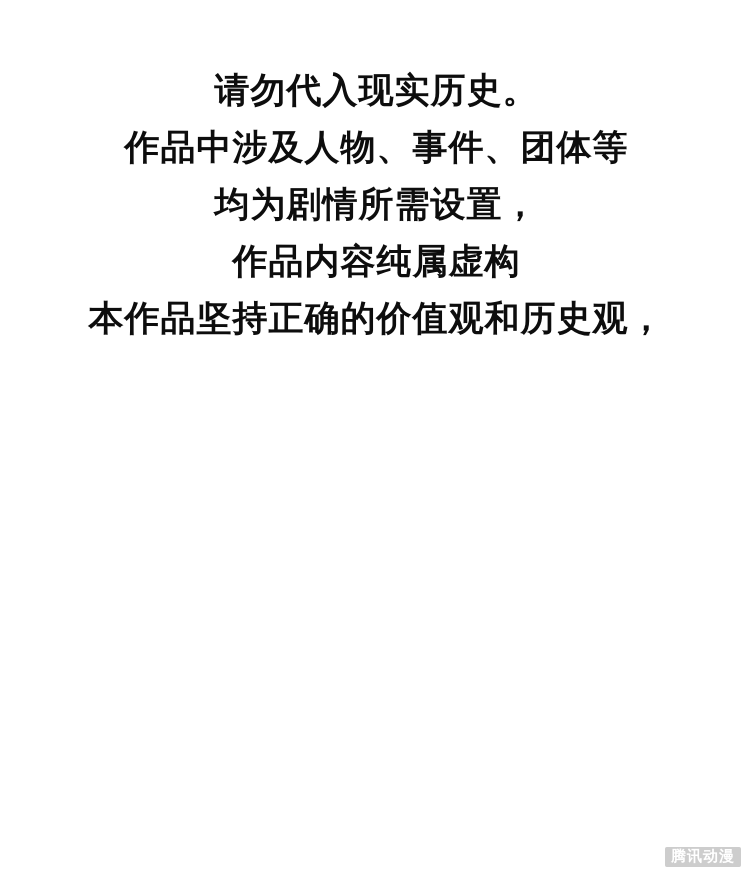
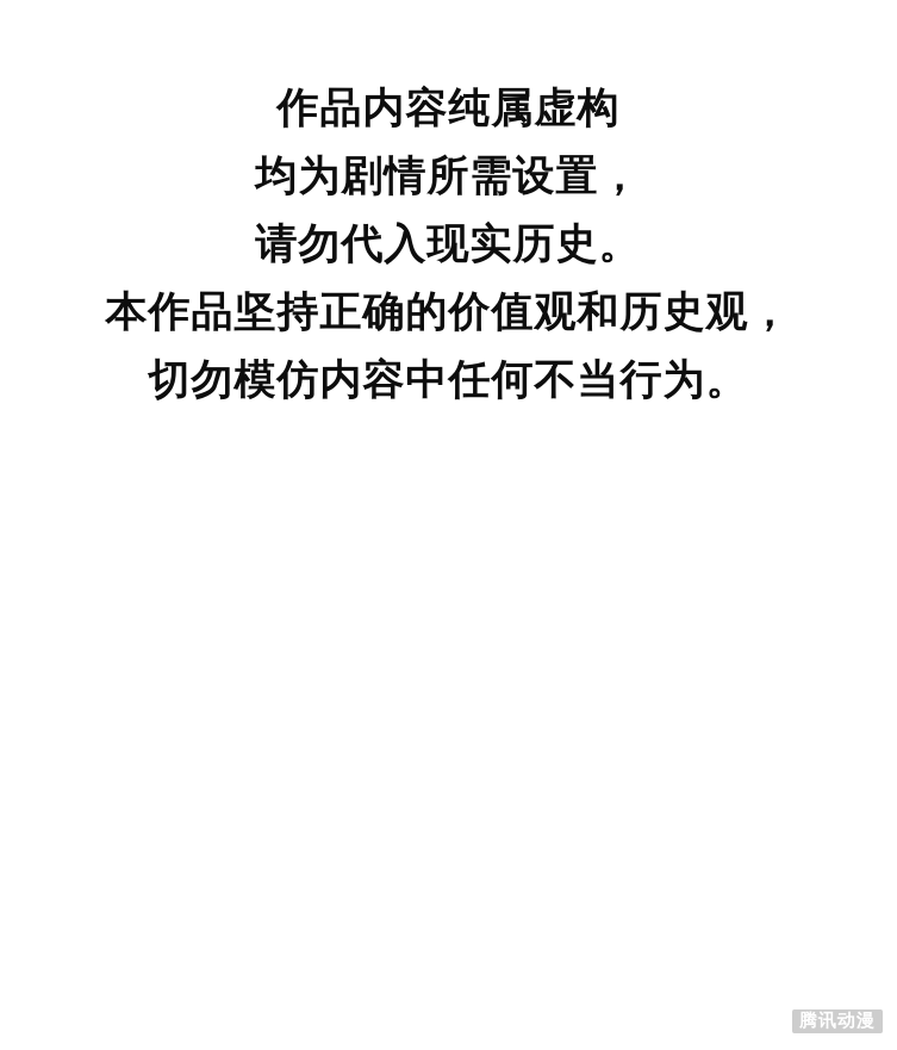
- 请勿代入现实历史。
+ 作品内容纯属虚构
- 作品中涉及人物、事件、团体等
  均为剧情所需设置，
- 作品内容纯属虚构
+ 请勿代入现实历史。
  本作品坚持正确的价值观和历史观，
+ 切勿模仿内容中任何不当行为。
  腾讯动漫
